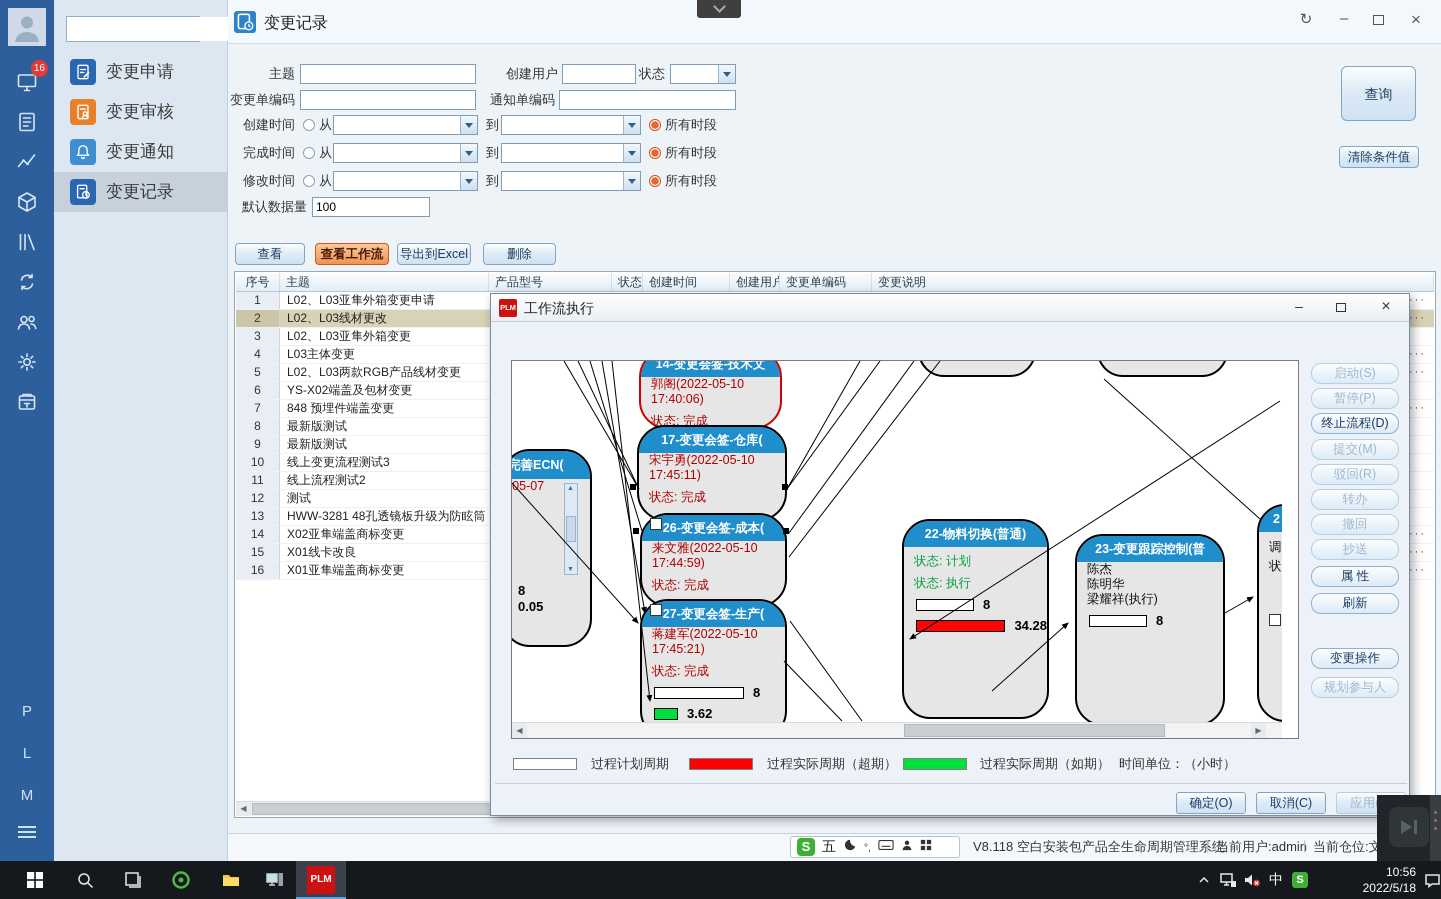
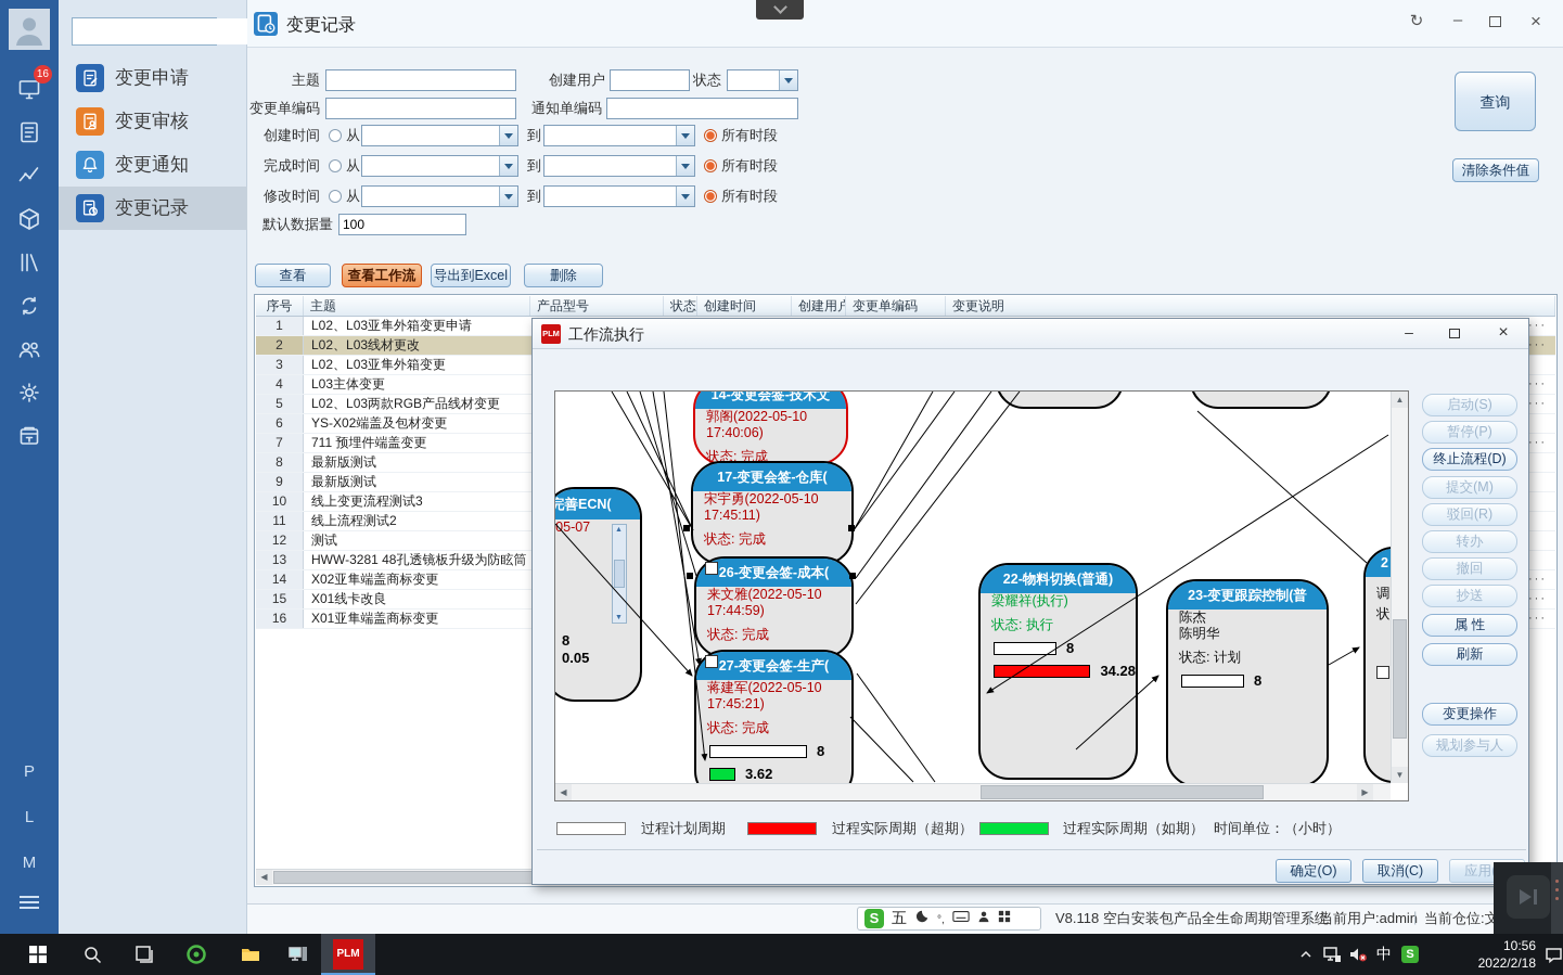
  16
  P
  L
  M
  变更申请
  变更审核
  变更通知
  变更记录
  变更记录
  ↻
  –
  ×
  主题
  创建用户
  状态
  变更单编码
  通知单编码
  创建时间
  从
  到
  所有时段
  完成时间
  从
  到
  所有时段
  修改时间
  从
  到
  所有时段
  默认数据量
  100
  查询
  清除条件值
  查看
  查看工作流
  导出到Excel
  删除
  序号 主题 产品型号 状态 创建时间 创建用户 变更单编码 变更说明
  1 L02、L03亚隼外箱变更申请
  ···
  2 L02、L03线材更改
  ···
  3 L02、L03亚隼外箱变更
  4 L03主体变更
  ···
  5 L02、L03两款RGB产品线材变更
  ···
  6 YS-X02端盖及包材变更
- 7 848 预埋件端盖变更
+ 7 711 预埋件端盖变更
  ···
  8 最新版测试
  9 最新版测试
  10 线上变更流程测试3
  11 线上流程测试2
  12 测试
  13 HWW-3281 48孔透镜板升级为防眩筒
  14 X02亚隼端盖商标变更
  ···
  15 X01线卡改良
  ···
  16 X01亚隼端盖商标变更
  ···
  ◀
  PLM
  工作流执行
  –
  ×
  完善ECN(
  05-07
  8
  0.05
  14-变更会签-技术文
  郭阁(2022-05-10
  17:40:06)
  状态: 完成
  17-变更会签-仓库(
  宋宇勇(2022-05-10
  17:45:11)
  状态: 完成
  26-变更会签-成本(
  来文雅(2022-05-10
  17:44:59)
  状态: 完成
  27-变更会签-生产(
  蒋建军(2022-05-10
  17:45:21)
  状态: 完成
  8
  3.62
  22-物料切换(普通)
- 状态: 计划
+ 梁耀祥(执行)
  状态: 执行
  8
  34.28
  23-变更跟踪控制(普
  陈杰
  陈明华
- 梁耀祥(执行)
+ 状态: 计划
  8
  2
  调
  状
+ ▲
+ ▼
  ◀
  ▶
  启动(S)
  暂停(P)
  终止流程(D)
  提交(M)
  驳回(R)
  转办
  撤回
  抄送
  属 性
  刷新
  变更操作
  规划参与人
  过程计划周期
  过程实际周期（超期）
  过程实际周期（如期）
  时间单位：（小时）
  确定(O)
  取消(C)
  S
  五
  °,
  V8.118 空白安装包产品全生命周期管理系统
  |
  当前用户:admin
  |
  当前仓位:文
  PLM
  中
  S
  10:56
- 2022/5/18
+ 2022/2/18
